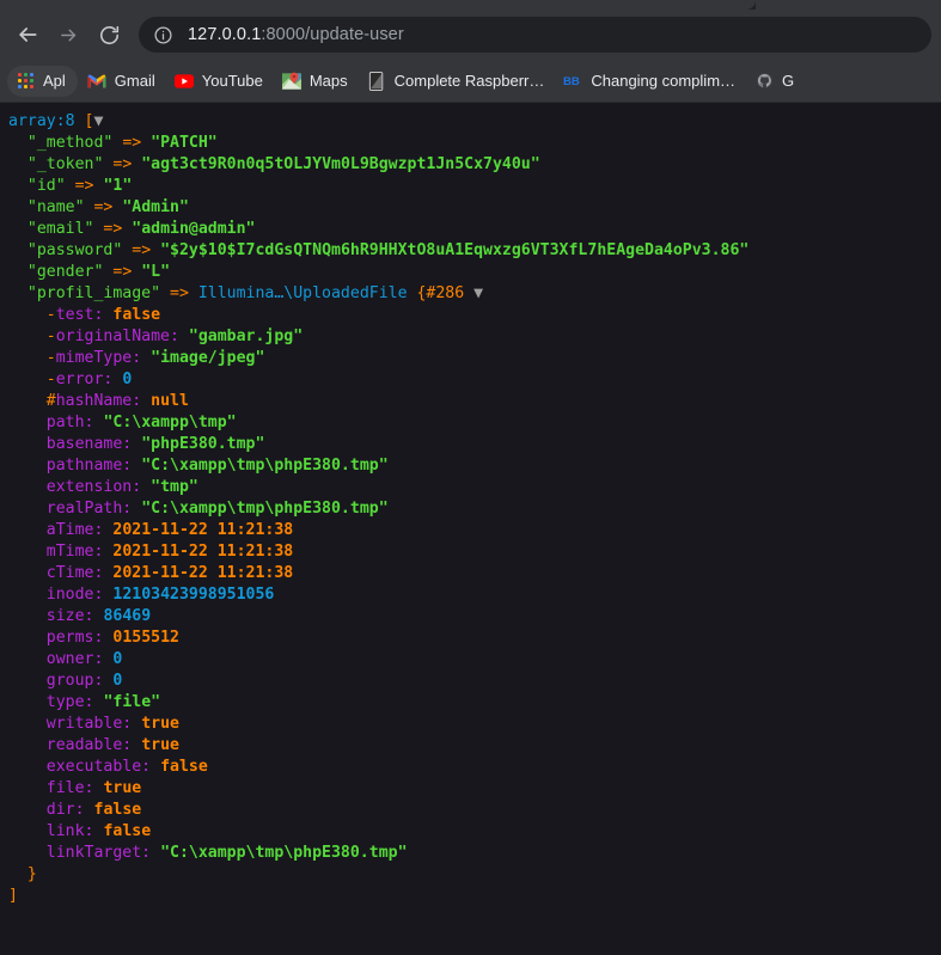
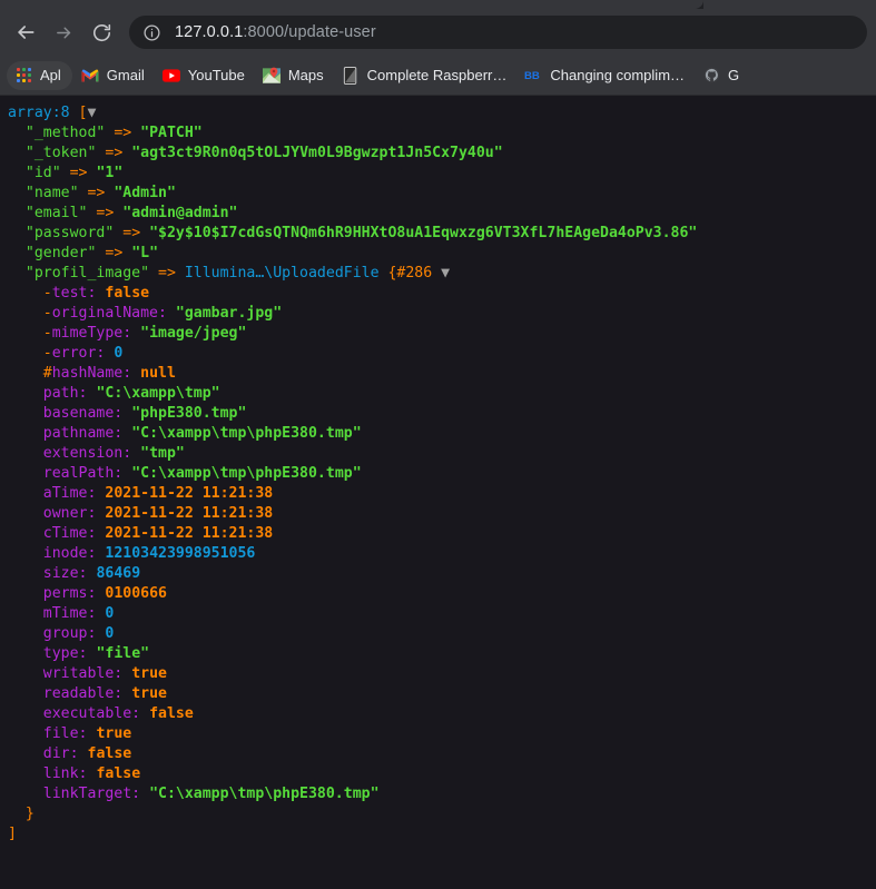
  127.0.0.1:8000/update-user
  Apl
  Gmail
  YouTube
  Maps
  Complete Raspberr…
  BB
  Changing complim…
  G
  array:8 [▼
  "_method" => "PATCH"
  "_token" => "agt3ct9R0n0q5tOLJYVm0L9Bgwzpt1Jn5Cx7y40u"
  "id" => "1"
  "name" => "Admin"
  "email" => "admin@admin"
  "password" => "$2y$10$I7cdGsQTNQm6hR9HHXtO8uA1Eqwxzg6VT3XfL7hEAgeDa4oPv3.86"
  "gender" => "L"
  "profil_image" => Illumina…\UploadedFile {#286 ▼
  -test: false
  -originalName: "gambar.jpg"
  -mimeType: "image/jpeg"
  -error: 0
  #hashName: null
  path: "C:\xampp\tmp"
  basename: "phpE380.tmp"
  pathname: "C:\xampp\tmp\phpE380.tmp"
  extension: "tmp"
  realPath: "C:\xampp\tmp\phpE380.tmp"
  aTime: 2021-11-22 11:21:38
- mTime: 2021-11-22 11:21:38
+ owner: 2021-11-22 11:21:38
  cTime: 2021-11-22 11:21:38
  inode: 12103423998951056
  size: 86469
- perms: 0155512
+ perms: 0100666
- owner: 0
+ mTime: 0
  group: 0
  type: "file"
  writable: true
  readable: true
  executable: false
  file: true
  dir: false
  link: false
  linkTarget: "C:\xampp\tmp\phpE380.tmp"
  }
  ]
